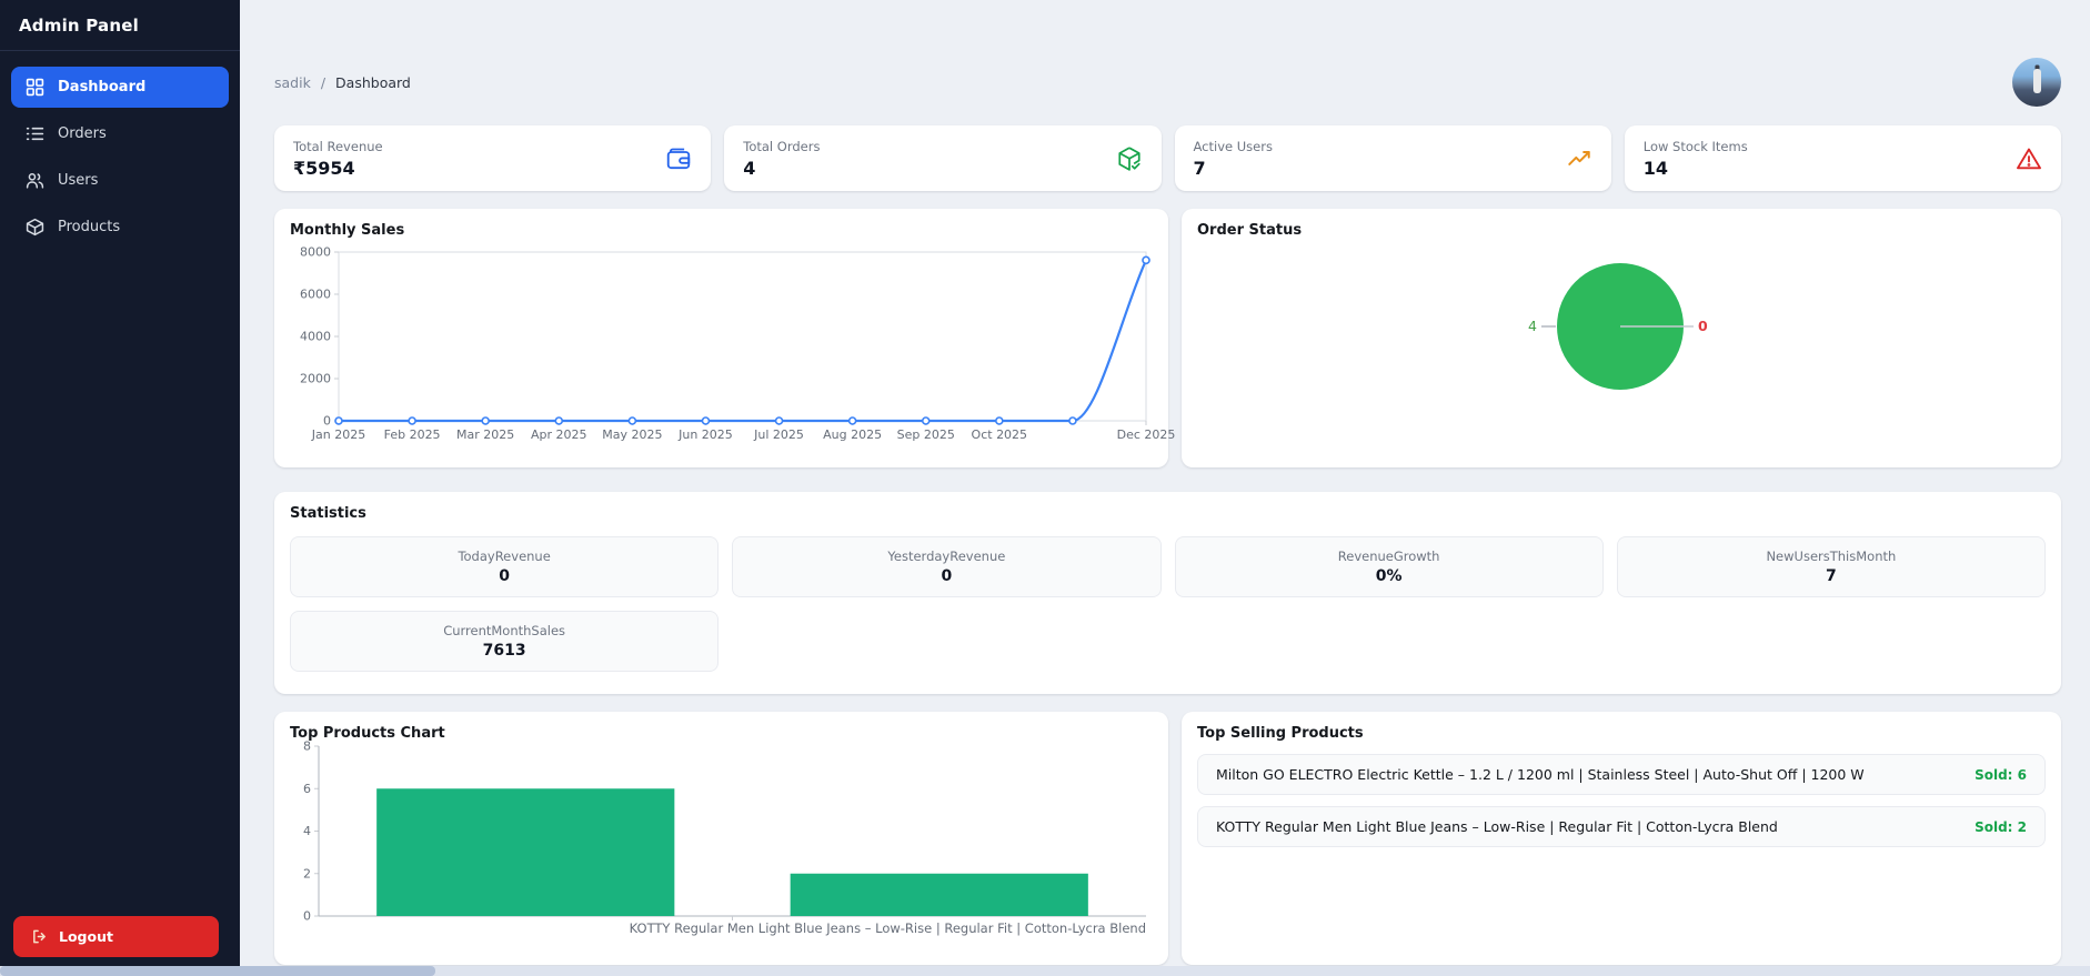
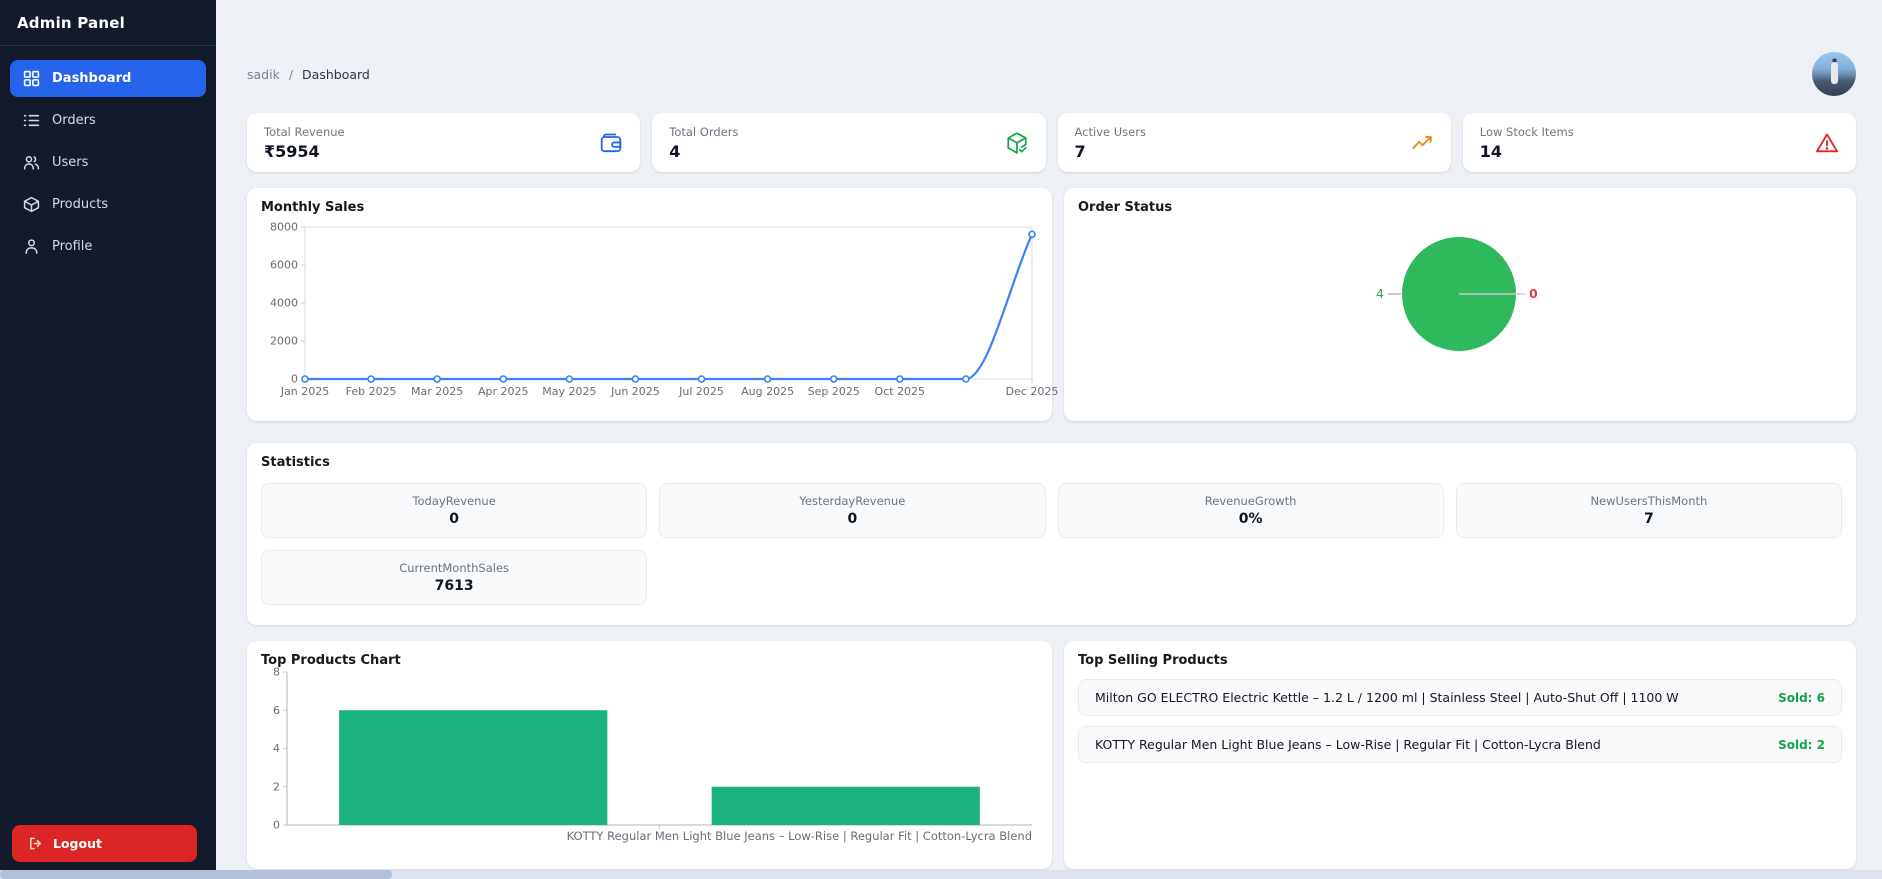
  Admin Panel
  Dashboard
  Orders
  Users
  Products
+ Profile
  Logout
  sadik
  /
  Dashboard
  Total Revenue
  ₹5954
  Total Orders
  4
  Active Users
  7
  Low Stock Items
  14
  Monthly Sales
  0
  2000
  4000
  6000
  8000
  Jan 2025
  Feb 2025
  Mar 2025
  Apr 2025
  May 2025
  Jun 2025
  Jul 2025
  Aug 2025
  Sep 2025
  Oct 2025
  Dec 2025
  Order Status
  4
  0
  Statistics
  TodayRevenue
  0
  YesterdayRevenue
  0
  RevenueGrowth
  0%
  NewUsersThisMonth
  7
  CurrentMonthSales
  7613
  Top Products Chart
  0
  2
  4
  6
  8
  KOTTY Regular Men Light Blue Jeans – Low-Rise | Regular Fit | Cotton-Lycra Blend
  Top Selling Products
- Milton GO ELECTRO Electric Kettle – 1.2 L / 1200 ml | Stainless Steel | Auto-Shut Off | 1200 W
+ Milton GO ELECTRO Electric Kettle – 1.2 L / 1200 ml | Stainless Steel | Auto-Shut Off | 1100 W
  Sold: 6
  KOTTY Regular Men Light Blue Jeans – Low-Rise | Regular Fit | Cotton-Lycra Blend
  Sold: 2
